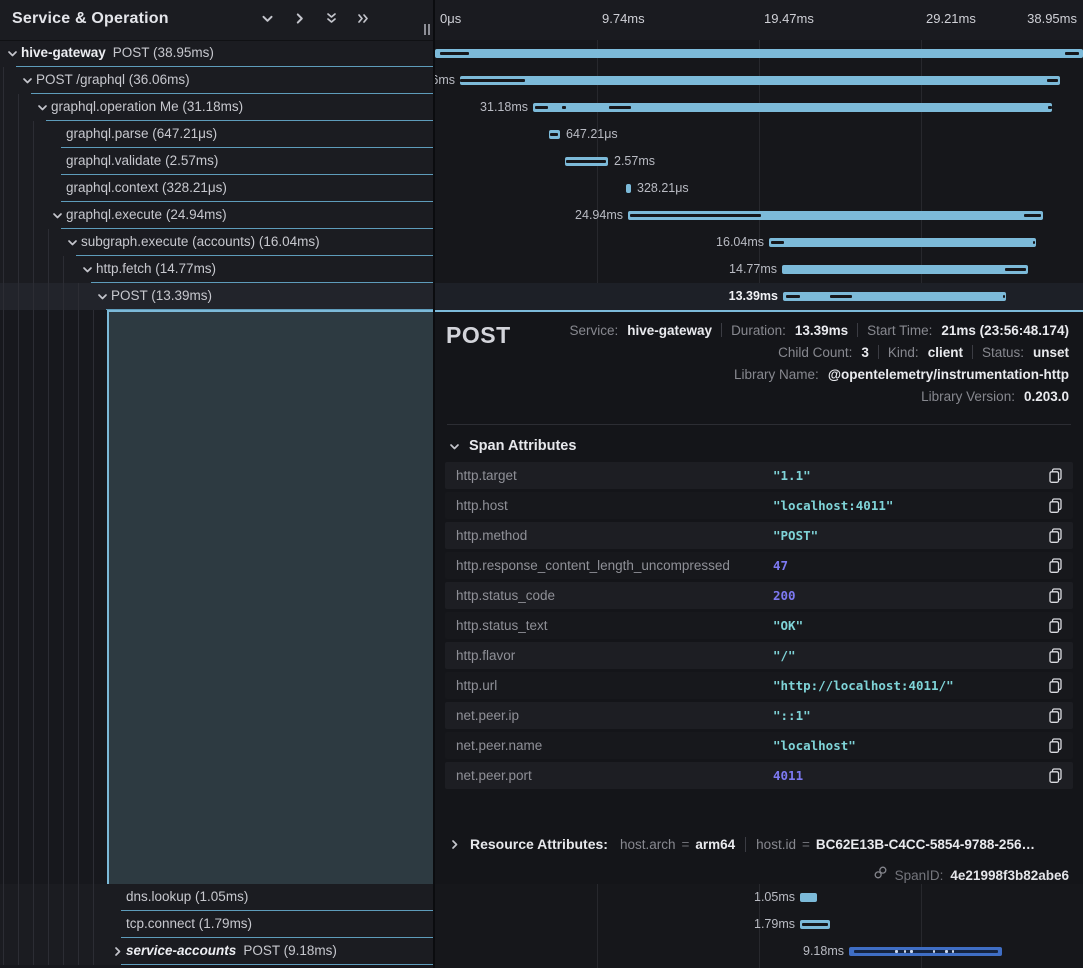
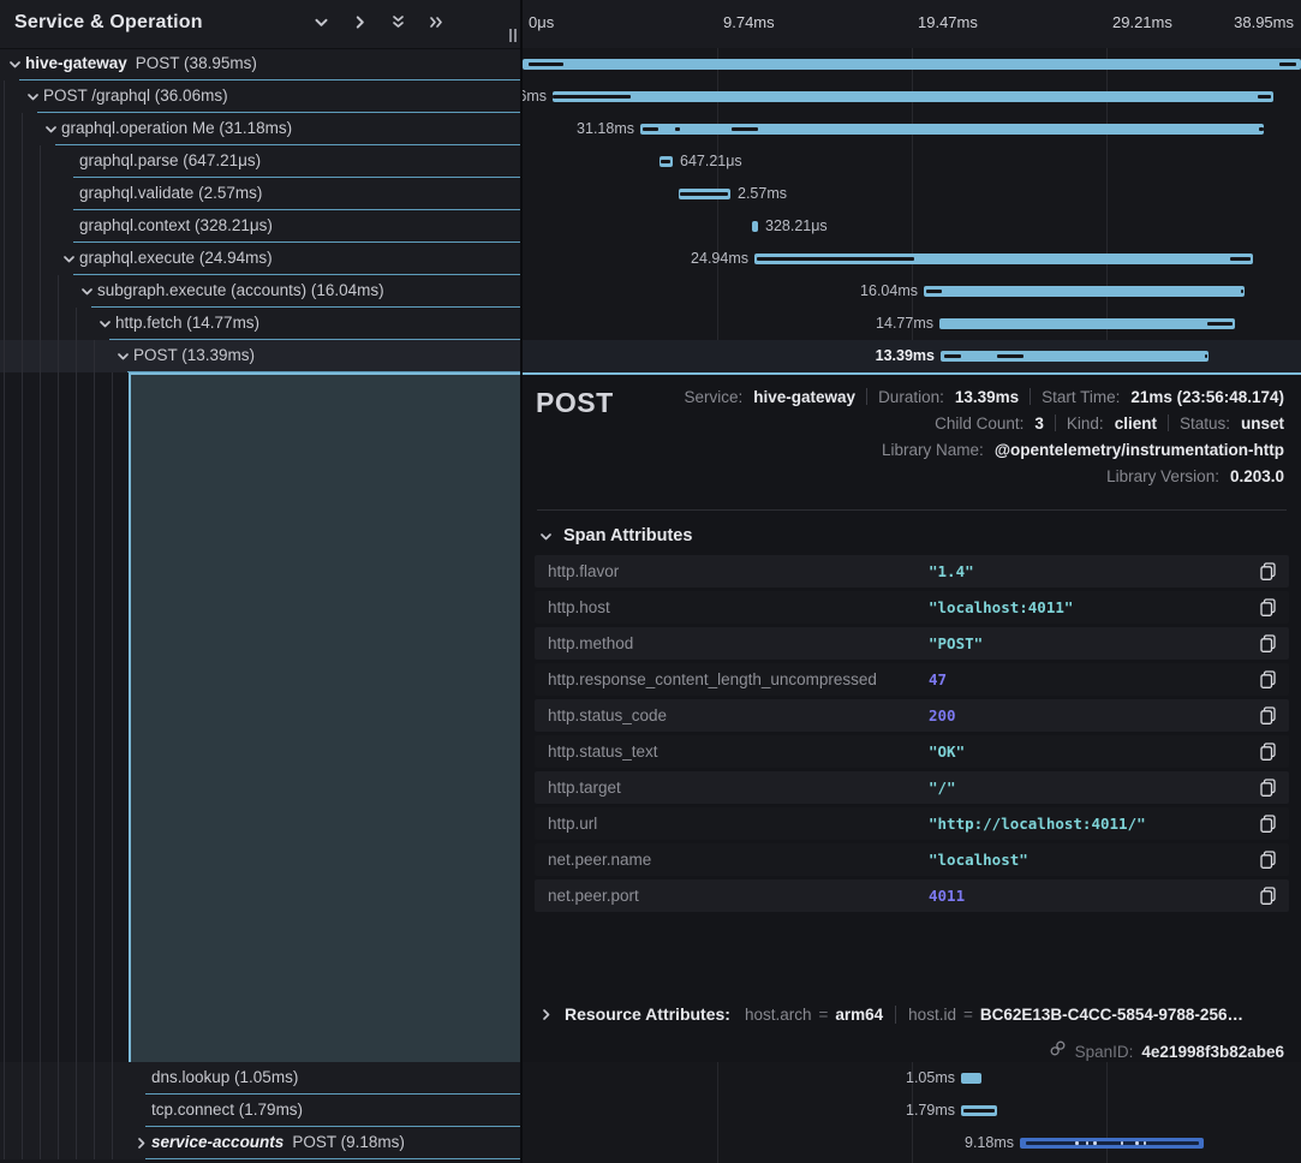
  31.18ms
  647.21μs
  2.57ms
  328.21μs
  24.94ms
  16.04ms
  14.77ms
  13.39ms
  1.05ms
  1.79ms
  9.18ms
  0μs
  9.74ms
  19.47ms
  29.21ms
  38.95ms
  hive-gateway POST (38.95ms)
  POST /graphql (36.06ms)
  graphql.operation Me (31.18ms)
  graphql.parse (647.21μs)
  graphql.validate (2.57ms)
  graphql.context (328.21μs)
  graphql.execute (24.94ms)
  subgraph.execute (accounts) (16.04ms)
  http.fetch (14.77ms)
  POST (13.39ms)
  dns.lookup (1.05ms)
  tcp.connect (1.79ms)
  service-accounts POST (9.18ms)
  Service & Operation
  POST
  Service:
  hive-gateway
  Duration:
  13.39ms
  Start Time:
  21ms (23:56:48.174)
  Child Count:
  3
  Kind:
  client
  Status:
  unset
  Library Name:
  @opentelemetry/instrumentation-http
  Library Version:
  0.203.0
  Span Attributes
- http.target
+ http.flavor
- "1.1"
+ "1.4"
  http.host
  "localhost:4011"
  http.method
  "POST"
  http.response_content_length_uncompressed
  47
  http.status_code
  200
  http.status_text
  "OK"
- http.flavor
+ http.target
  "/"
  http.url
  "http://localhost:4011/"
- net.peer.ip
- "::1"
  net.peer.name
  "localhost"
  net.peer.port
  4011
  Resource Attributes:
  host.arch
  =
  arm64
  host.id
  =
  BC62E13B-C4CC-5854-9788-256…
  SpanID:
  4e21998f3b82abe6
